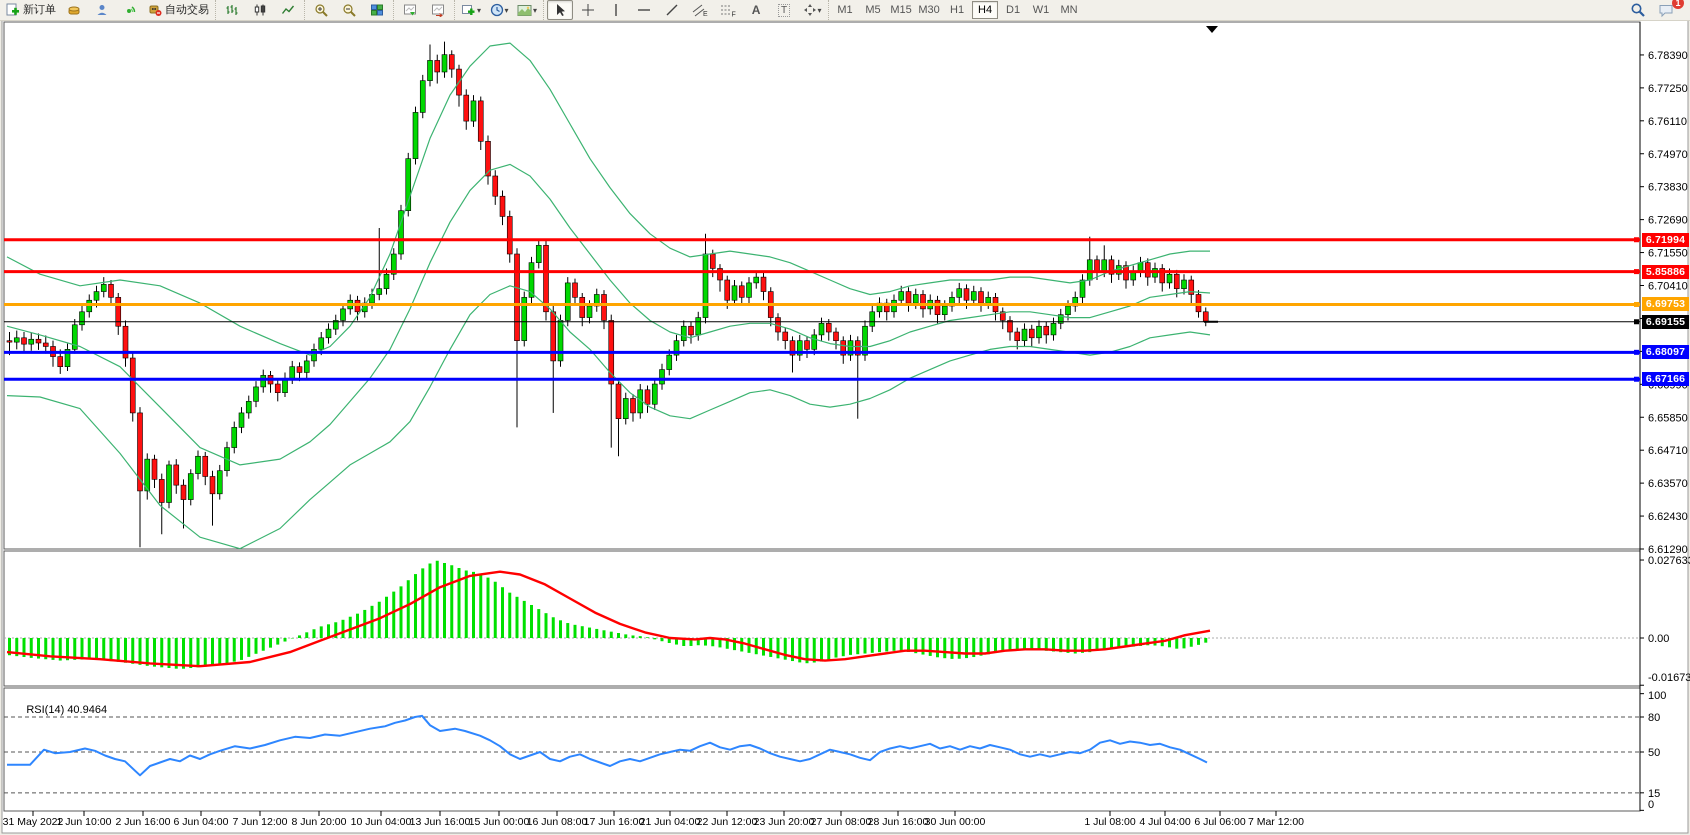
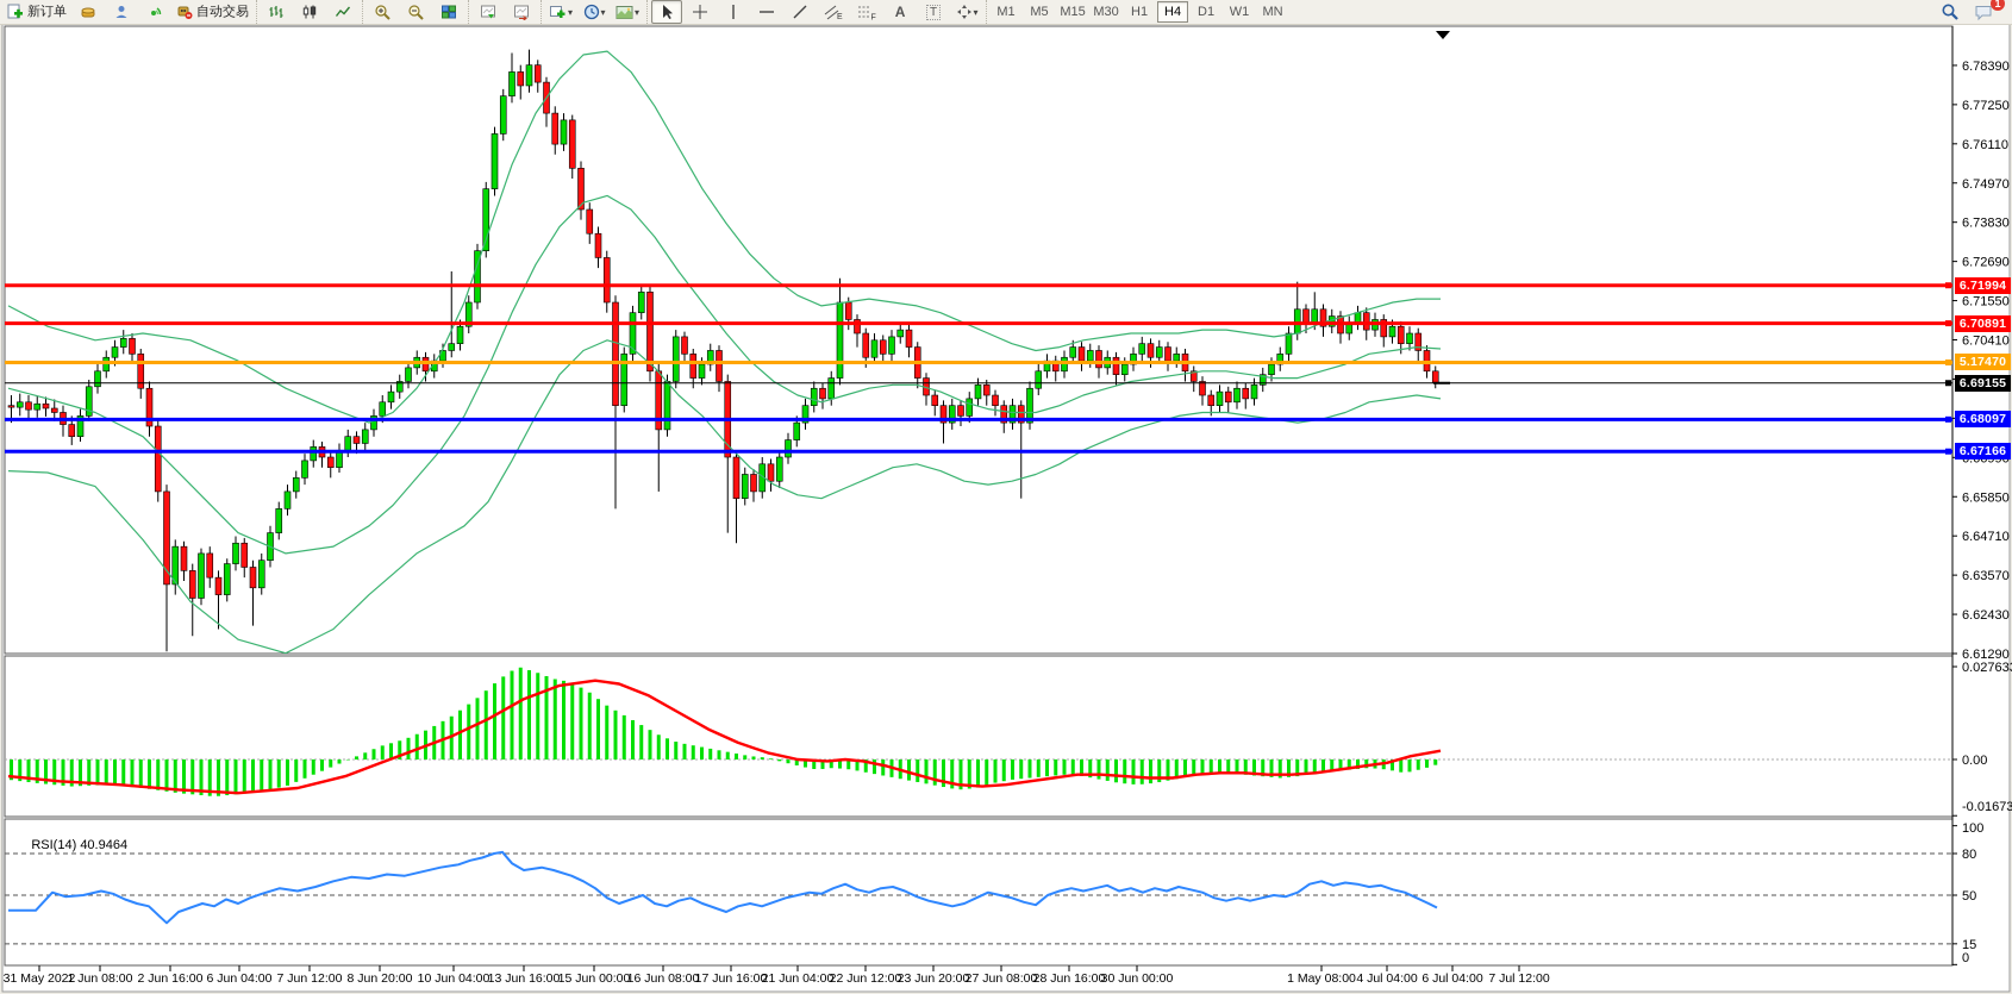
  6.78390
  6.77250
  6.76110
  6.74970
  6.73830
  6.72690
  6.71550
  6.70410
  6.65850
  6.64710
  6.63570
  6.62430
  6.61290
  0.02763
  0.00
  -0.01673
  100
  80
  50
  15
  0
  31 May 2022
- 1 Jun 10:00
+ 1 Jun 08:00
  2 Jun 16:00
  6 Jun 04:00
  7 Jun 12:00
  8 Jun 20:00
  10 Jun 04:00
  13 Jun 16:00
  15 Jun 00:00
  16 Jun 08:00
  17 Jun 16:00
  21 Jun 04:00
  22 Jun 12:00
  23 Jun 20:00
  27 Jun 08:00
  28 Jun 16:00
  30 Jun 00:00
- 1 Jul 08:00
+ 1 May 08:00
  4 Jul 04:00
- 6 Jul 06:00
+ 6 Jul 04:00
- 7 Mar 12:00
+ 7 Jul 12:00
  新订单
  自动交易
  ▾
  ▾
  ▾
  A
  T
  ▾
  M1
  M5
  M15
  M30
  H1
  H4
  D1
  W1
  MN
  1
  RSI(14) 40.9464
  6.71994
- 5.85886
+ 6.70891
- 6.69753
+ 5.17470
  6.69155
  6.68097
  6.67166
